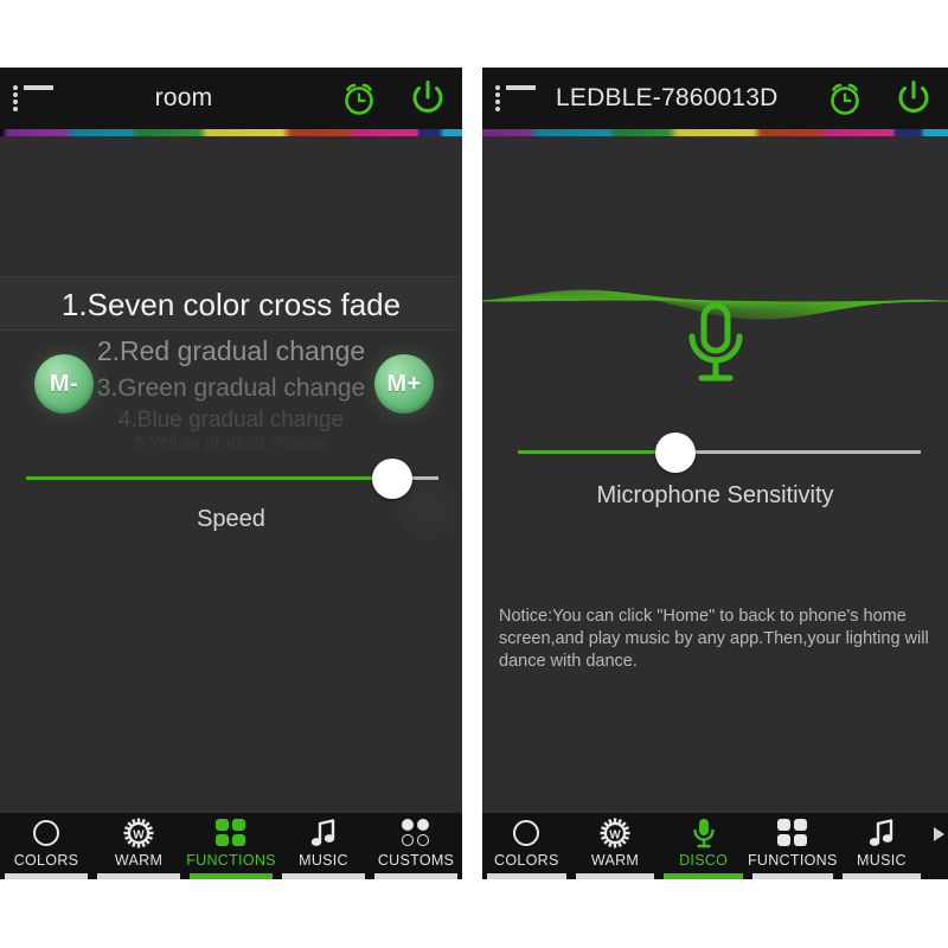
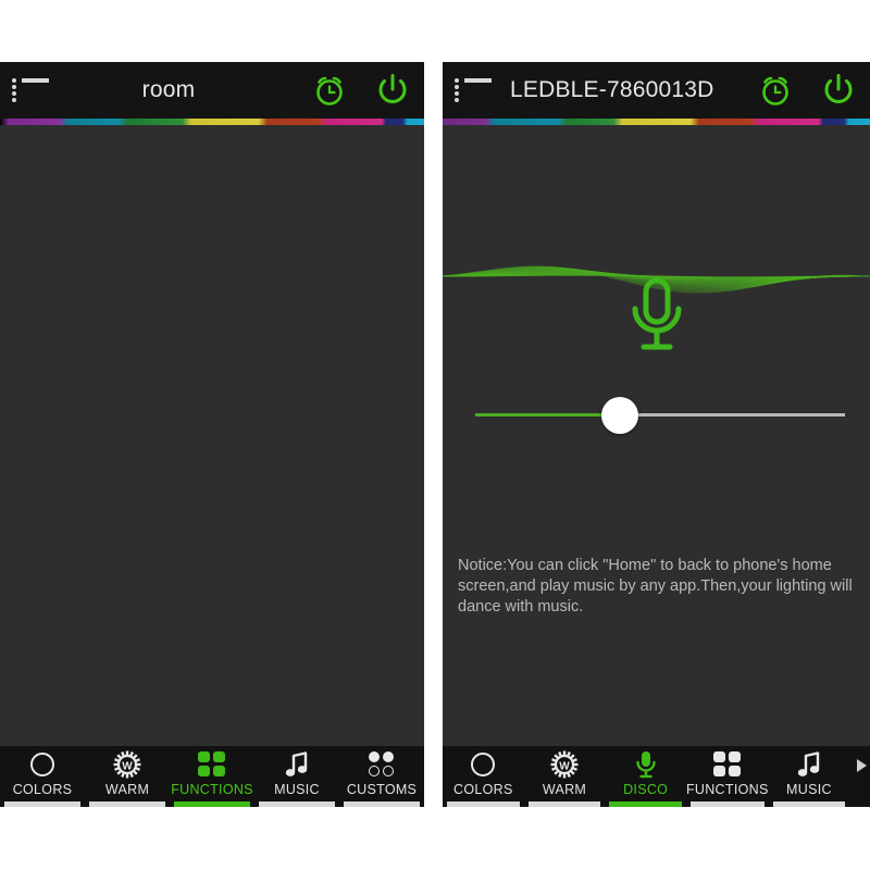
  room
- 1.Seven color cross fade
- 2.Red gradual change
- 3.Green gradual change
- 4.Blue gradual change
- M-
- M+
- Speed
  COLORS
  W
  WARM
  FUNCTIONS
  MUSIC
  CUSTOMS
  LEDBLE-7860013D
- Microphone Sensitivity
- Notice:You can click "Home" to back to phone's home screen,and play music by any app.Then,your lighting will dance with dance.
+ Notice:You can click "Home" to back to phone's home screen,and play music by any app.Then,your lighting will dance with music.
  COLORS
  W
  WARM
  DISCO
  FUNCTIONS
  MUSIC
